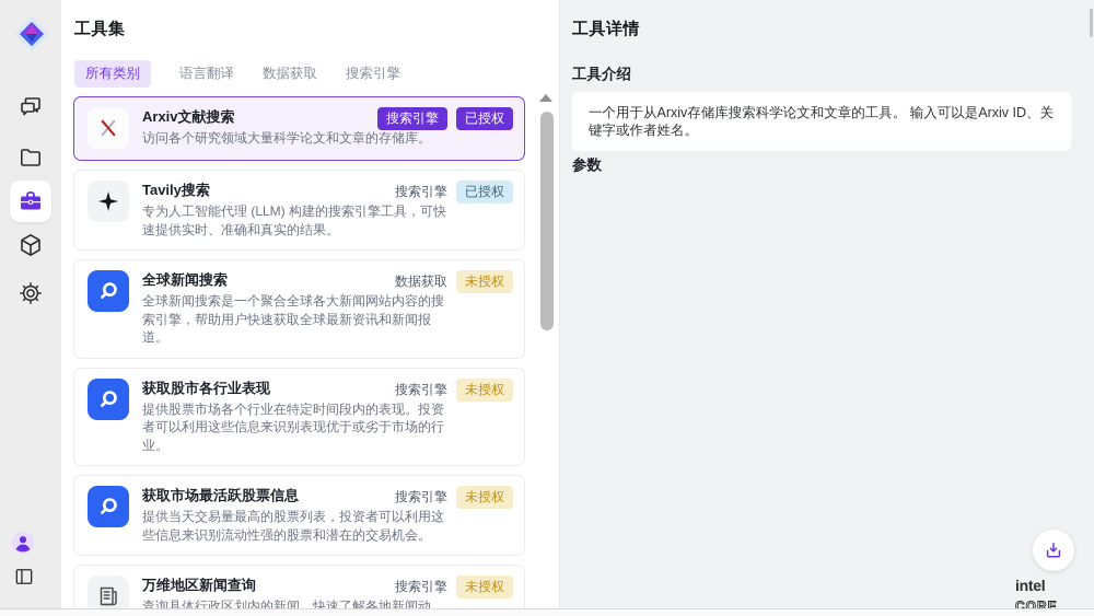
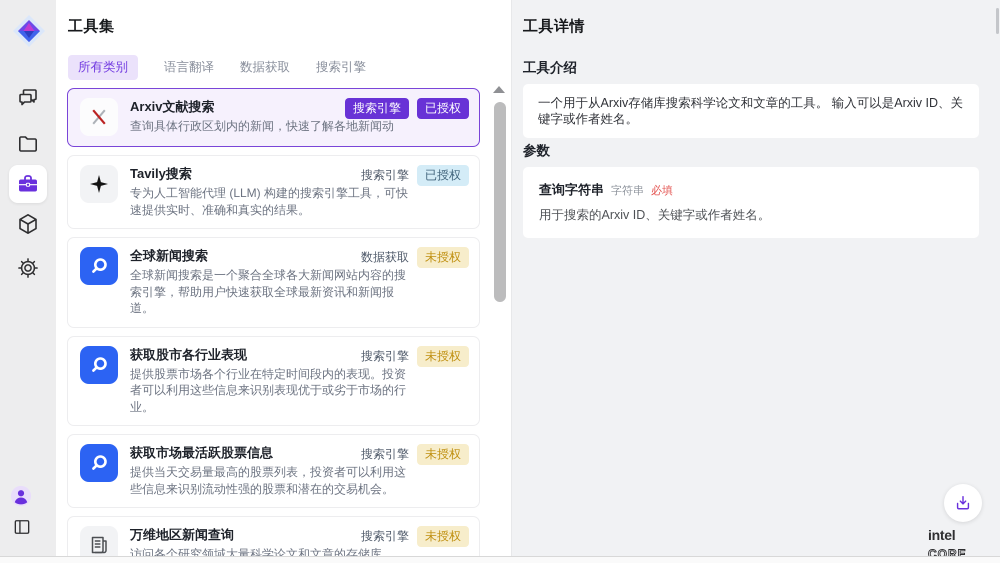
  工具集
  所有类别
  语言翻译
  数据获取
  搜索引擎
  Arxiv文献搜索
- 访问各个研究领域大量科学论文和文章的存储库。
+ 查询具体行政区划内的新闻，快速了解各地新闻动
  搜索引擎
  已授权
  Tavily搜索
  专为人工智能代理 (LLM) 构建的搜索引擎工具，可快速提供实时、准确和真实的结果。
  搜索引擎
  已授权
  全球新闻搜索
  全球新闻搜索是一个聚合全球各大新闻网站内容的搜索引擎，帮助用户快速获取全球最新资讯和新闻报道。
  数据获取
  未授权
  获取股市各行业表现
  提供股票市场各个行业在特定时间段内的表现。投资者可以利用这些信息来识别表现优于或劣于市场的行业。
  搜索引擎
  未授权
  获取市场最活跃股票信息
  提供当天交易量最高的股票列表，投资者可以利用这些信息来识别流动性强的股票和潜在的交易机会。
  搜索引擎
  未授权
  万维地区新闻查询
- 查询具体行政区划内的新闻，快速了解各地新闻动
+ 访问各个研究领域大量科学论文和文章的存储库。
  搜索引擎
  未授权
  工具详情
  工具介绍
  一个用于从Arxiv存储库搜索科学论文和文章的工具。 输入可以是Arxiv ID、关键字或作者姓名。
  参数
+ 查询字符串
+ 字符串
+ 必填
+ 用于搜索的Arxiv ID、关键字或作者姓名。
  intel CORE
